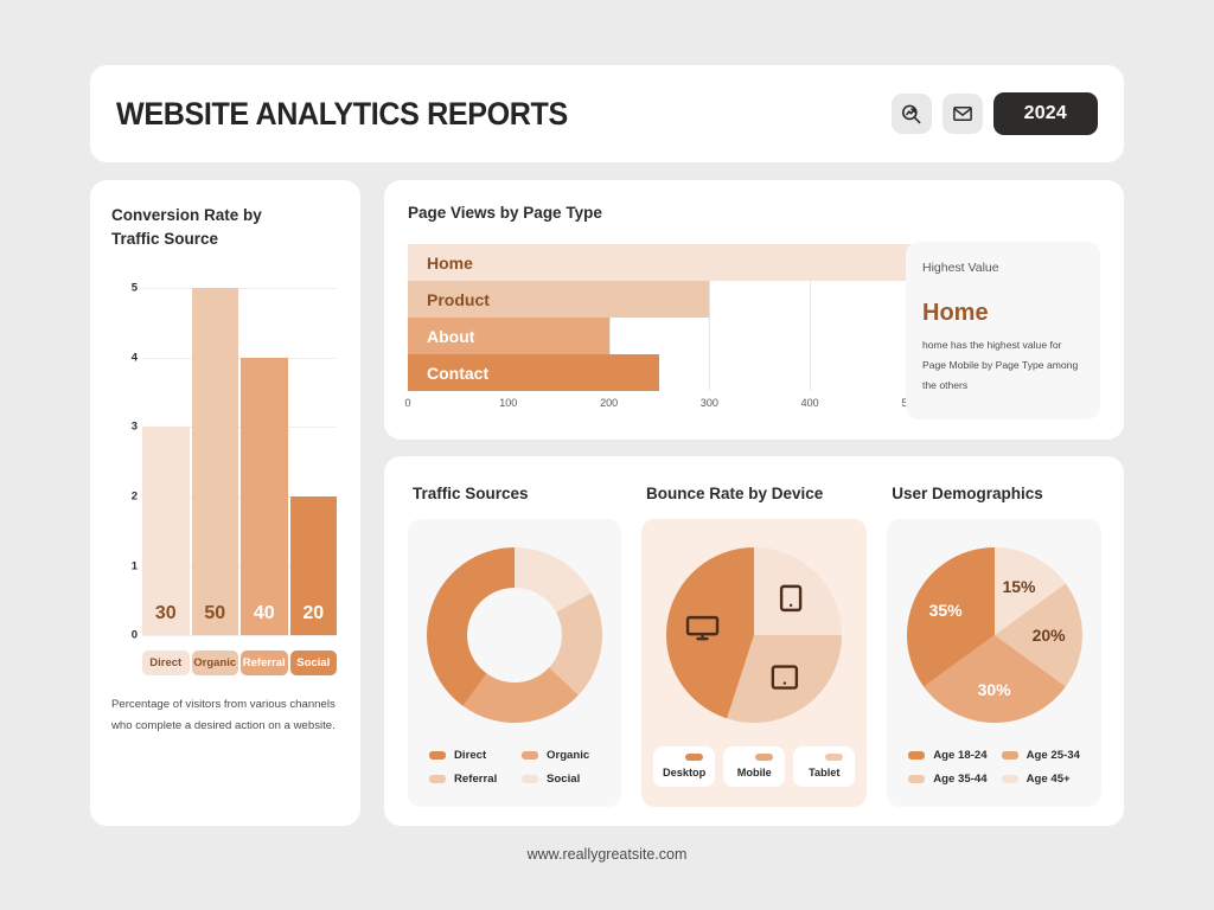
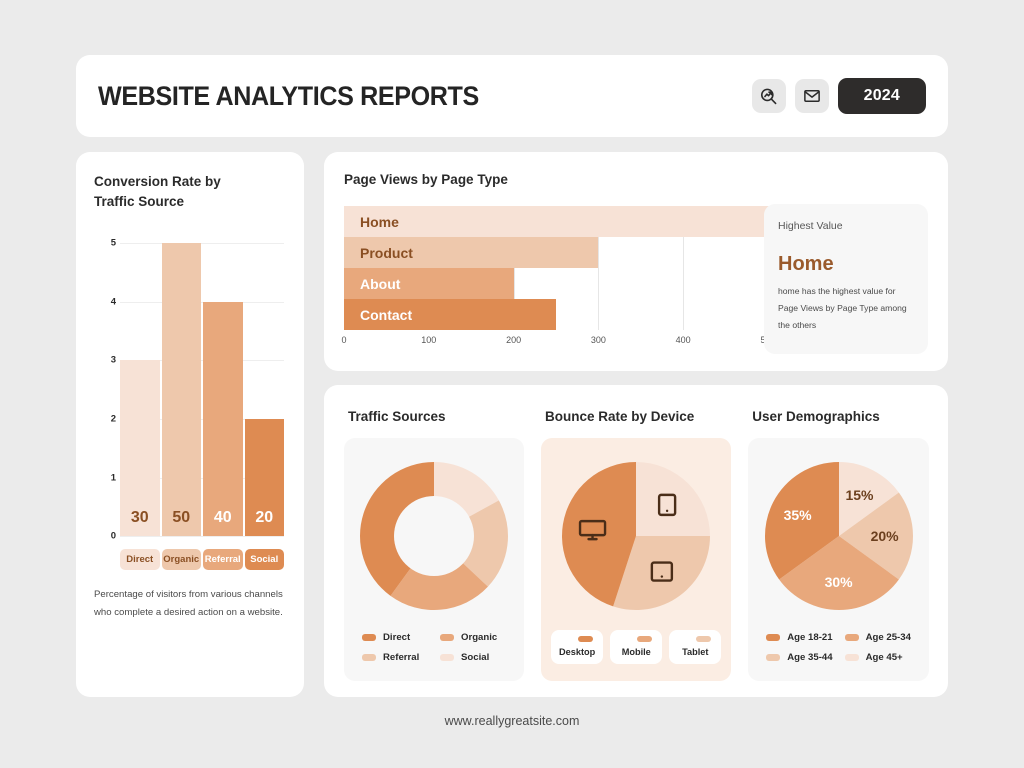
  WEBSITE ANALYTICS REPORTS
  2024
  Conversion Rate by
  Traffic Source
  0
  1
  2
  3
  4
  5
  30
  50
  40
  20
  Direct
  Organic
  Referral
  Social
  Percentage of visitors from various channels who complete a desired action on a website.
  Page Views by Page Type
  Home
  Product
  About
  Contact
  0
  100
  200
  300
  400
  Highest Value
  Home
- home has the highest value for Page Mobile by Page Type among the others
+ home has the highest value for Page Views by Page Type among the others
  Traffic Sources
  Direct
  Organic
  Referral
  Social
  Bounce Rate by Device
  Desktop
  Mobile
  Tablet
  User Demographics
  15%
  20%
  30%
  35%
- Age 18-24
+ Age 18-21
  Age 25-34
  Age 35-44
  Age 45+
  www.reallygreatsite.com
